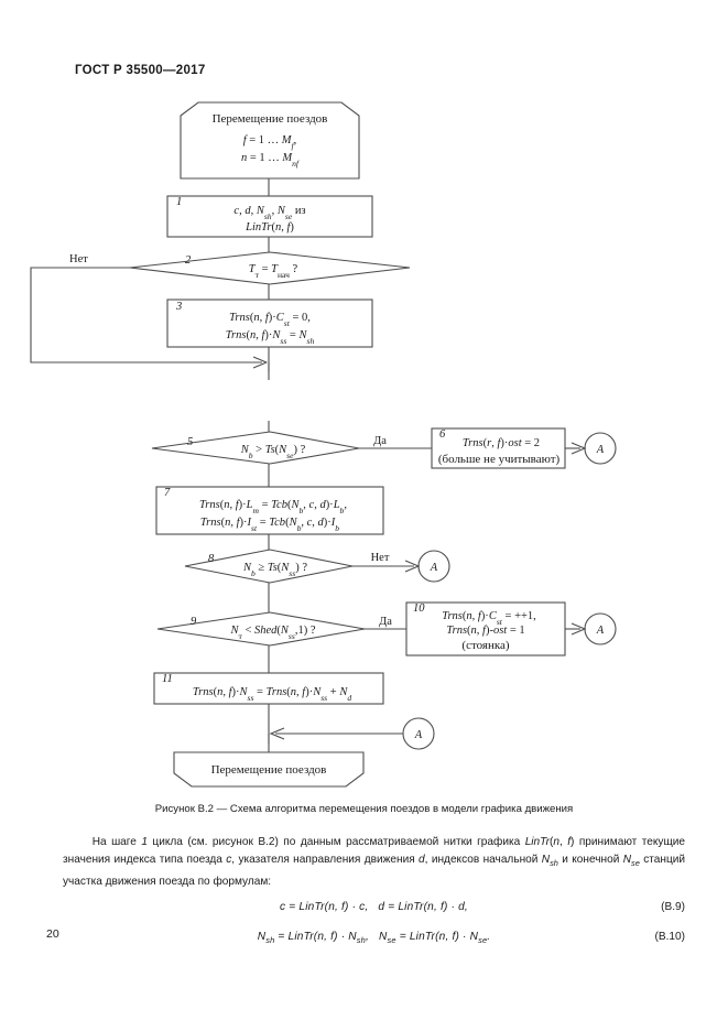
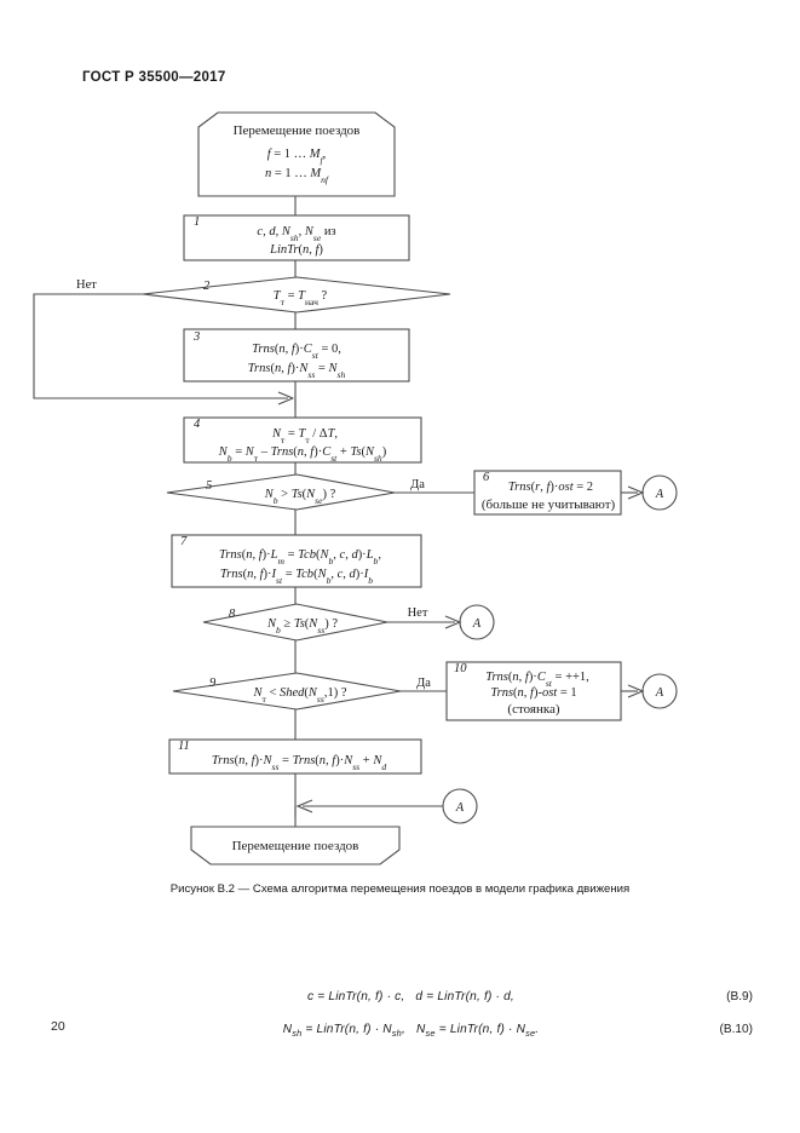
  ГОСТ Р 35500—2017
  Перемещение поездов
  f = 1 … Mf ,
  n = 1 … Mnf
  1
  c, d, Nsh , Nse из
  LinTr(n, f)
  2
  Tт = Tнач ?
  Нет
  3
  Trns(n, f)·Cst = 0,
  Trns(n, f)·Nss = Nsh
+ 4
+ Nт = Tт / ΔT,
+ Nb = Nт – Trns(n, f)·Cst + Ts(Nsh )
  5
  Nb > Ts(Nse ) ?
  Да
  6
  Trns(r, f)·ost = 2
  (больше не учитывают)
  A
  7
  Trns(n, f)·Lm = Tcb(Nb , c, d)·Lb ,
  Trns(n, f)·Ist = Tcb(Nb , c, d)·Ib
  8
  Nb ≥ Ts(Nss ) ?
  Нет
  A
  9
  Nт < Shed(Nss ,1) ?
  Да
  10
  Trns(n, f)·Cst = ++1,
  Trns(n, f)-ost = 1
  (стоянка)
  A
  11
  Trns(n, f)·Nss = Trns(n, f)·Nss + Nd
  A
  Перемещение поездов
  Рисунок В.2 — Схема алгоритма перемещения поездов в модели графика движения
- На шаге 1 цикла (см. рисунок В.2) по данным рассматриваемой нитки графика LinTr(n, f) принимают текущие значения индекса типа поезда c, указателя направления движения d, индексов начальной Nsh и конечной Nse станций участка движения поезда по формулам:
  c = LinTr(n, f) · c, d = LinTr(n, f) · d,
  (В.9)
  Nsh = LinTr(n, f) · Nsh, Nse = LinTr(n, f) · Nse.
  (В.10)
  20
